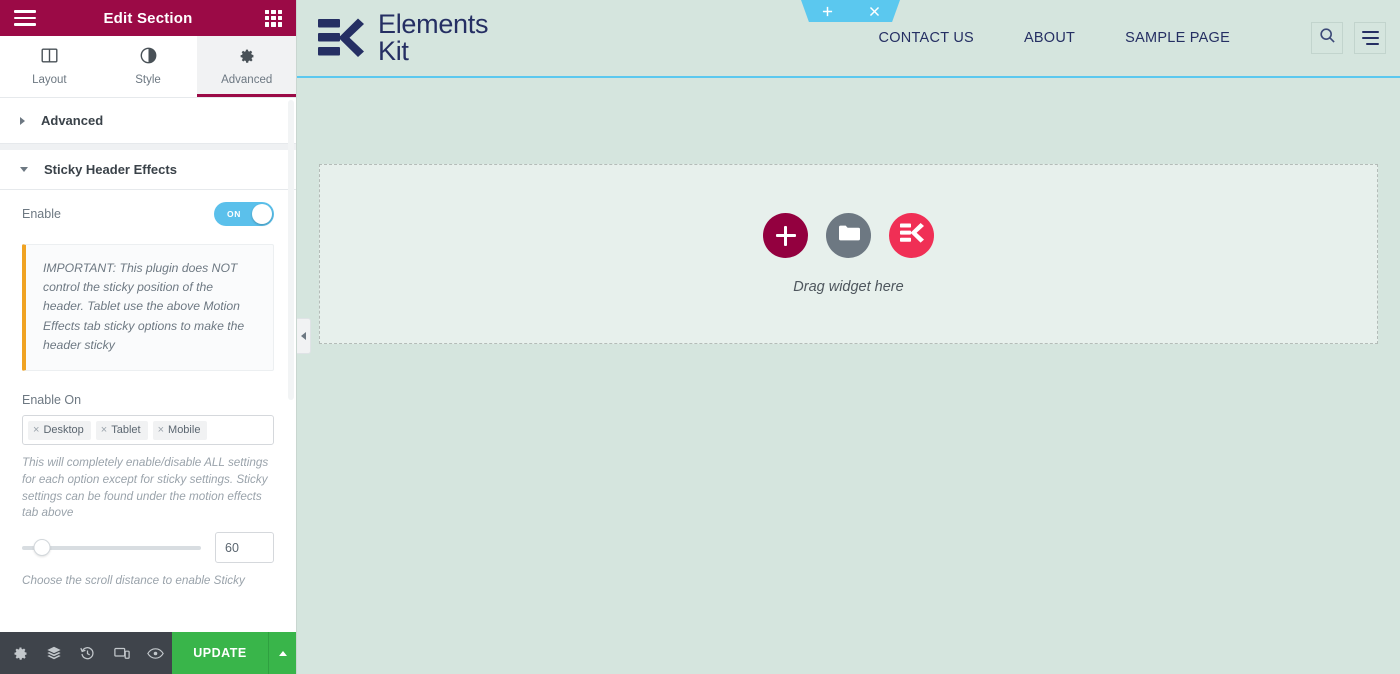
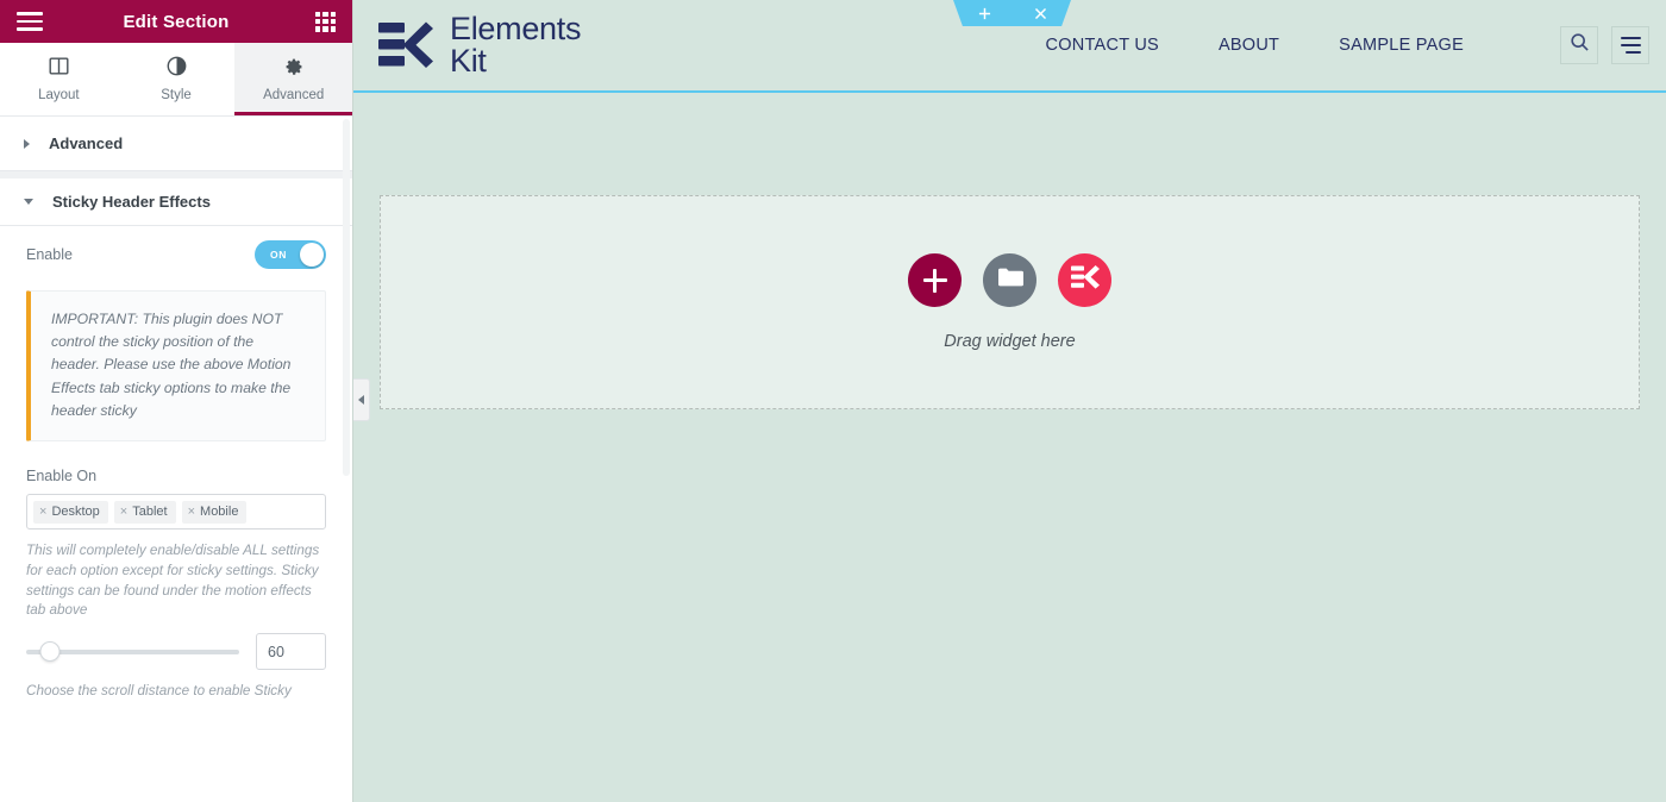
  Edit Section
  Layout
  Style
  Advanced
  Advanced
  Sticky Header Effects
  Enable
  ON
- IMPORTANT: This plugin does NOT control the sticky position of the header. Tablet use the above Motion Effects tab sticky options to make the header sticky
+ IMPORTANT: This plugin does NOT control the sticky position of the header. Please use the above Motion Effects tab sticky options to make the header sticky
  Enable On
  ×
  Desktop
  ×
  Tablet
  ×
  Mobile
  This will completely enable/disable ALL settings for each option except for sticky settings. Sticky settings can be found under the motion effects tab above
  60
  Choose the scroll distance to enable Sticky
- UPDATE
  Elements
  Kit
  CONTACT US
  ABOUT
  SAMPLE PAGE
  Drag widget here
